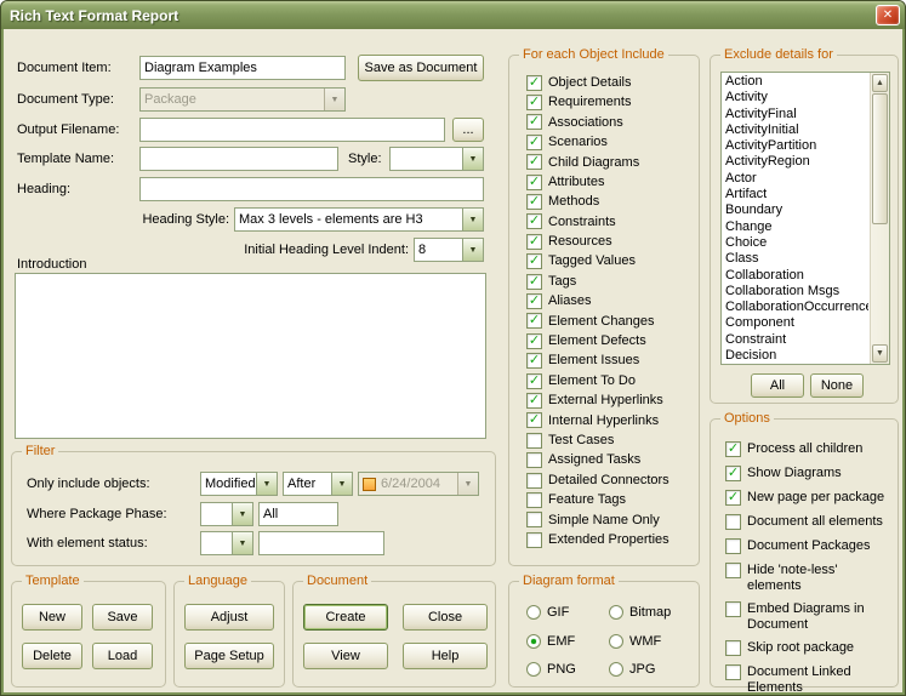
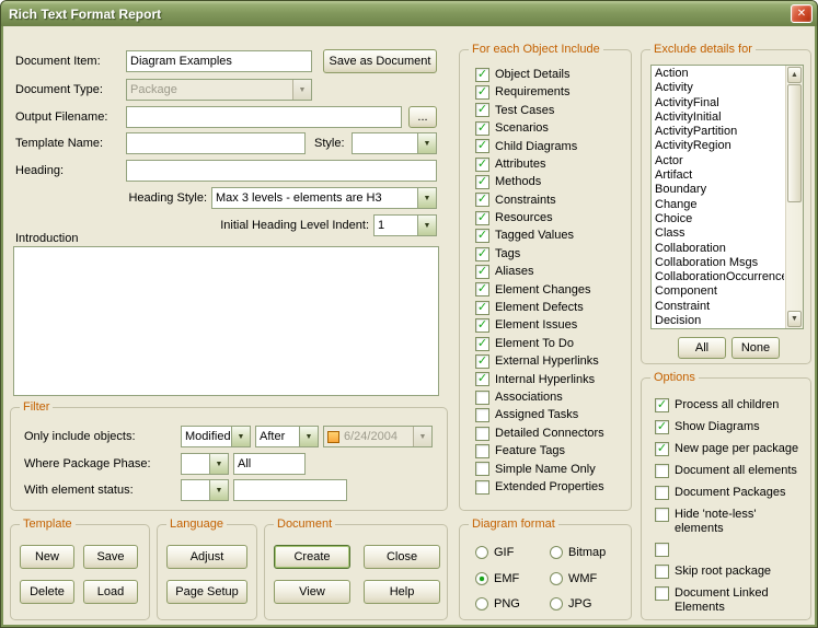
  Rich Text Format Report
  ✕
  Document Item:
  Diagram Examples
  Save as Document
  Document Type:
  Package
  Output Filename:
  ...
  Template Name:
  Style:
  Heading:
  Heading Style:
  Max 3 levels - elements are H3
  Initial Heading Level Indent:
- 8
+ 1
  Introduction
  Filter
  Only include objects:
  Modified
  After
  6/24/2004
  Where Package Phase:
  All
  With element status:
  Template
  New
  Save
  Delete
  Load
  Language
  Adjust
  Page Setup
  Document
  Create
  Close
  View
  Help
  For each Object Include
  ✓
  Object Details
  ✓
  Requirements
  ✓
- Associations
+ Test Cases
  ✓
  Scenarios
  ✓
  Child Diagrams
  ✓
  Attributes
  ✓
  Methods
  ✓
  Constraints
  ✓
  Resources
  ✓
  Tagged Values
  ✓
  Tags
  ✓
  Aliases
  ✓
  Element Changes
  ✓
  Element Defects
  ✓
  Element Issues
  ✓
  Element To Do
  ✓
  External Hyperlinks
  ✓
  Internal Hyperlinks
- Test Cases
+ Associations
  Assigned Tasks
  Detailed Connectors
  Feature Tags
  Simple Name Only
  Extended Properties
  Diagram format
  GIF
  Bitmap
  EMF
  WMF
  PNG
  JPG
  Exclude details for
  Action
  Activity
  ActivityFinal
  ActivityInitial
  ActivityPartition
  ActivityRegion
  Actor
  Artifact
  Boundary
  Change
  Choice
  Class
  Collaboration
  Collaboration Msgs
  CollaborationOccurrenc
  Component
  Constraint
  Decision
  All
  None
  Options
  ✓
  Process all children
  ✓
  Show Diagrams
  ✓
  New page per package
  Document all elements
  Document Packages
  Hide 'note-less' elements
- Embed Diagrams in Document
  Skip root package
  Document Linked Elements
